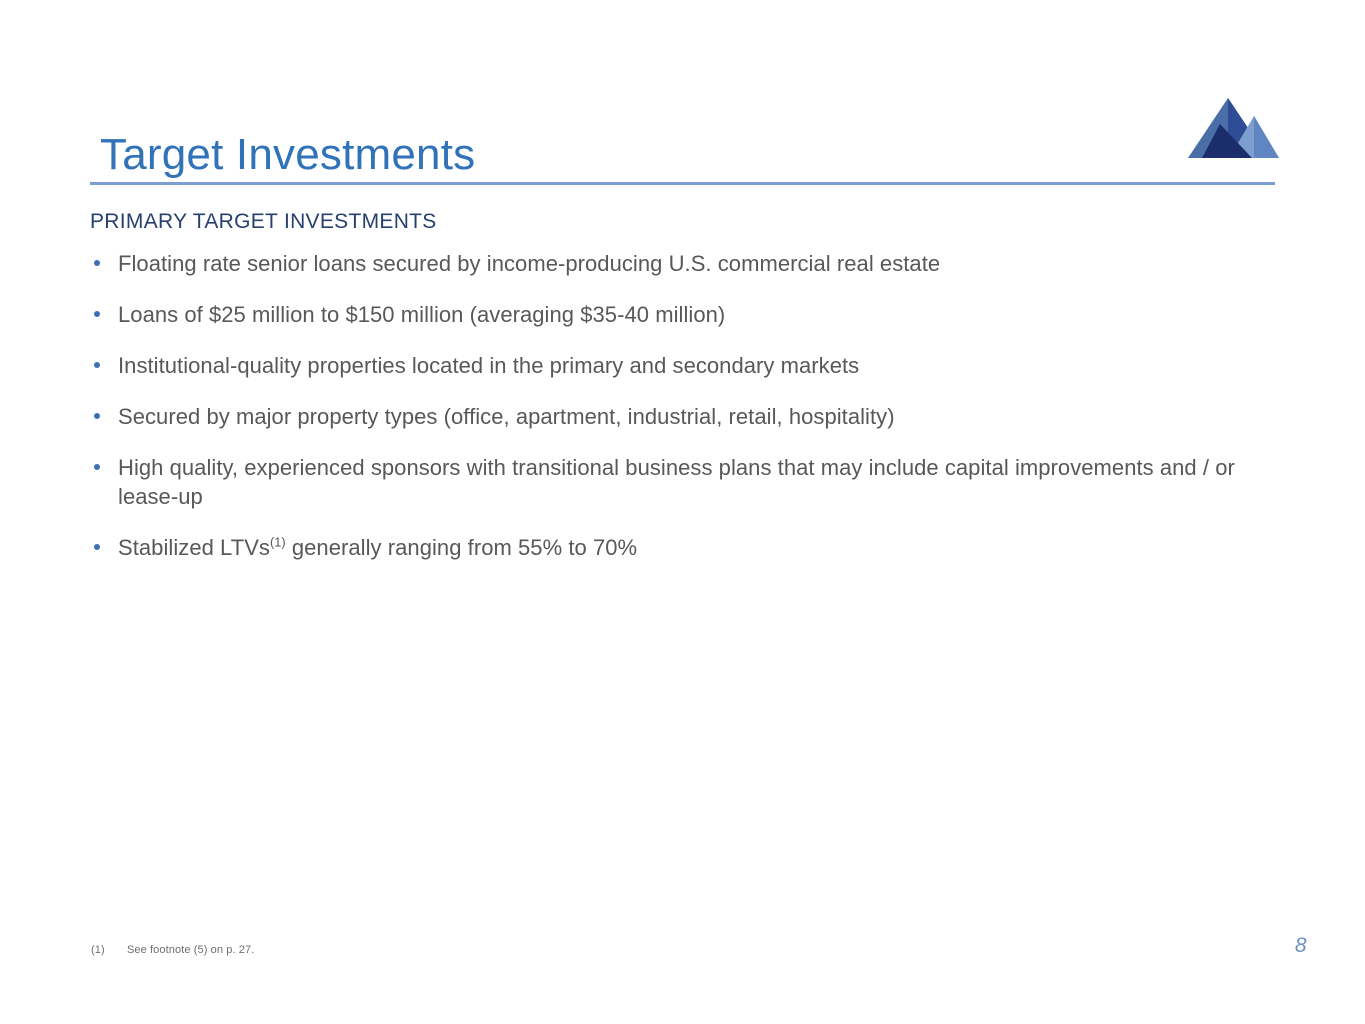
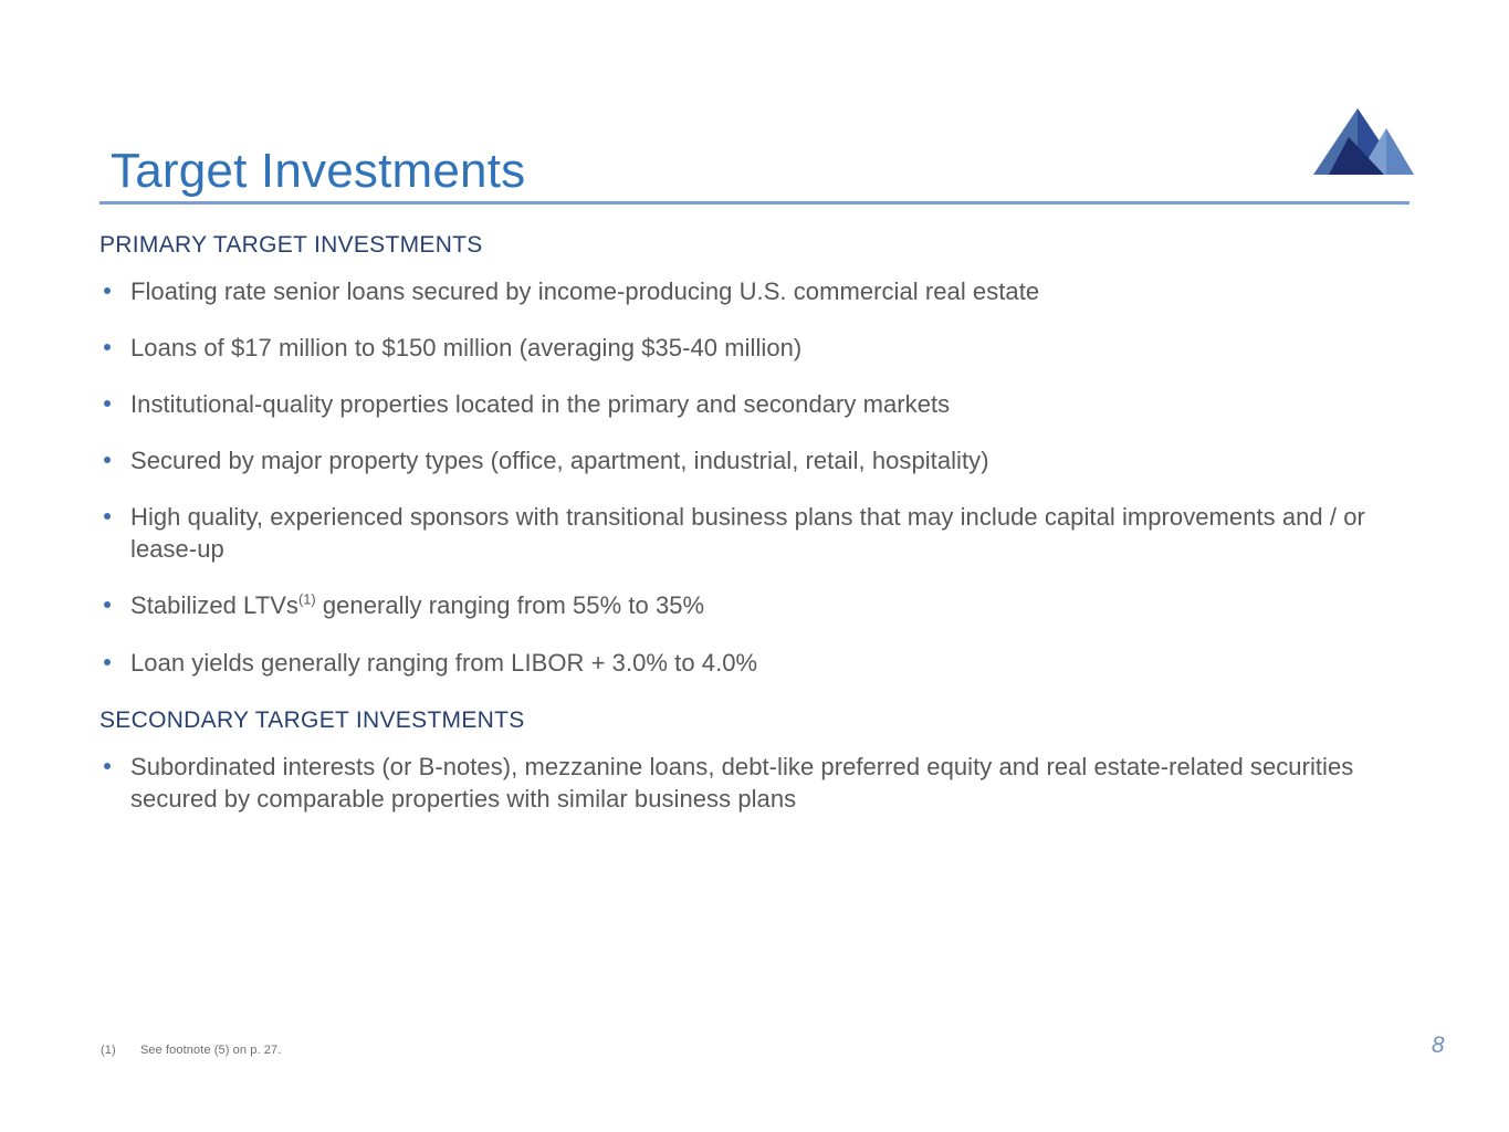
  Target Investments
  PRIMARY TARGET INVESTMENTS
  Floating rate senior loans secured by income-producing U.S. commercial real estate
- Loans of $25 million to $150 million (averaging $35-40 million)
+ Loans of $17 million to $150 million (averaging $35-40 million)
  Institutional-quality properties located in the primary and secondary markets
  Secured by major property types (office, apartment, industrial, retail, hospitality)
  High quality, experienced sponsors with transitional business plans that may include capital improvements and / or lease-up
- Stabilized LTVs(1) generally ranging from 55% to 70%
+ Stabilized LTVs(1) generally ranging from 55% to 35%
+ Loan yields generally ranging from LIBOR + 3.0% to 4.0%
+ SECONDARY TARGET INVESTMENTS
+ Subordinated interests (or B-notes), mezzanine loans, debt-like preferred equity and real estate-related securities secured by comparable properties with similar business plans
  (1) See footnote (5) on p. 27.
  8
